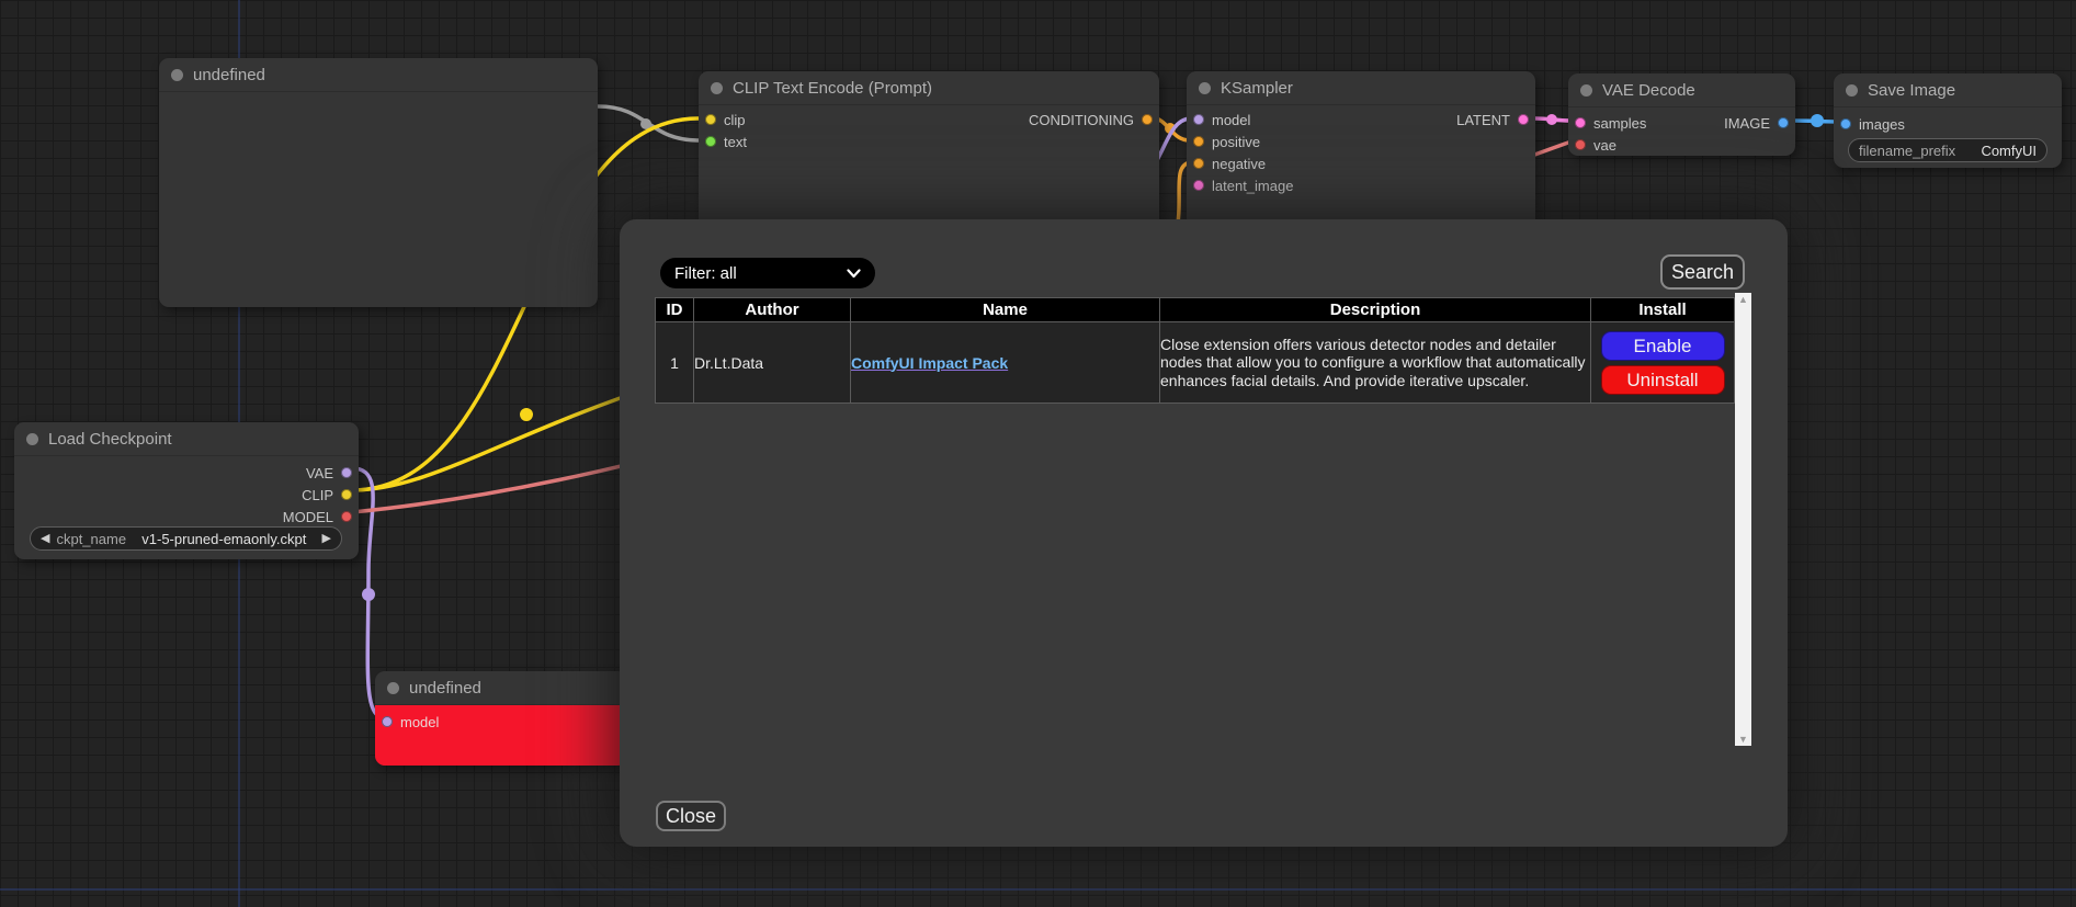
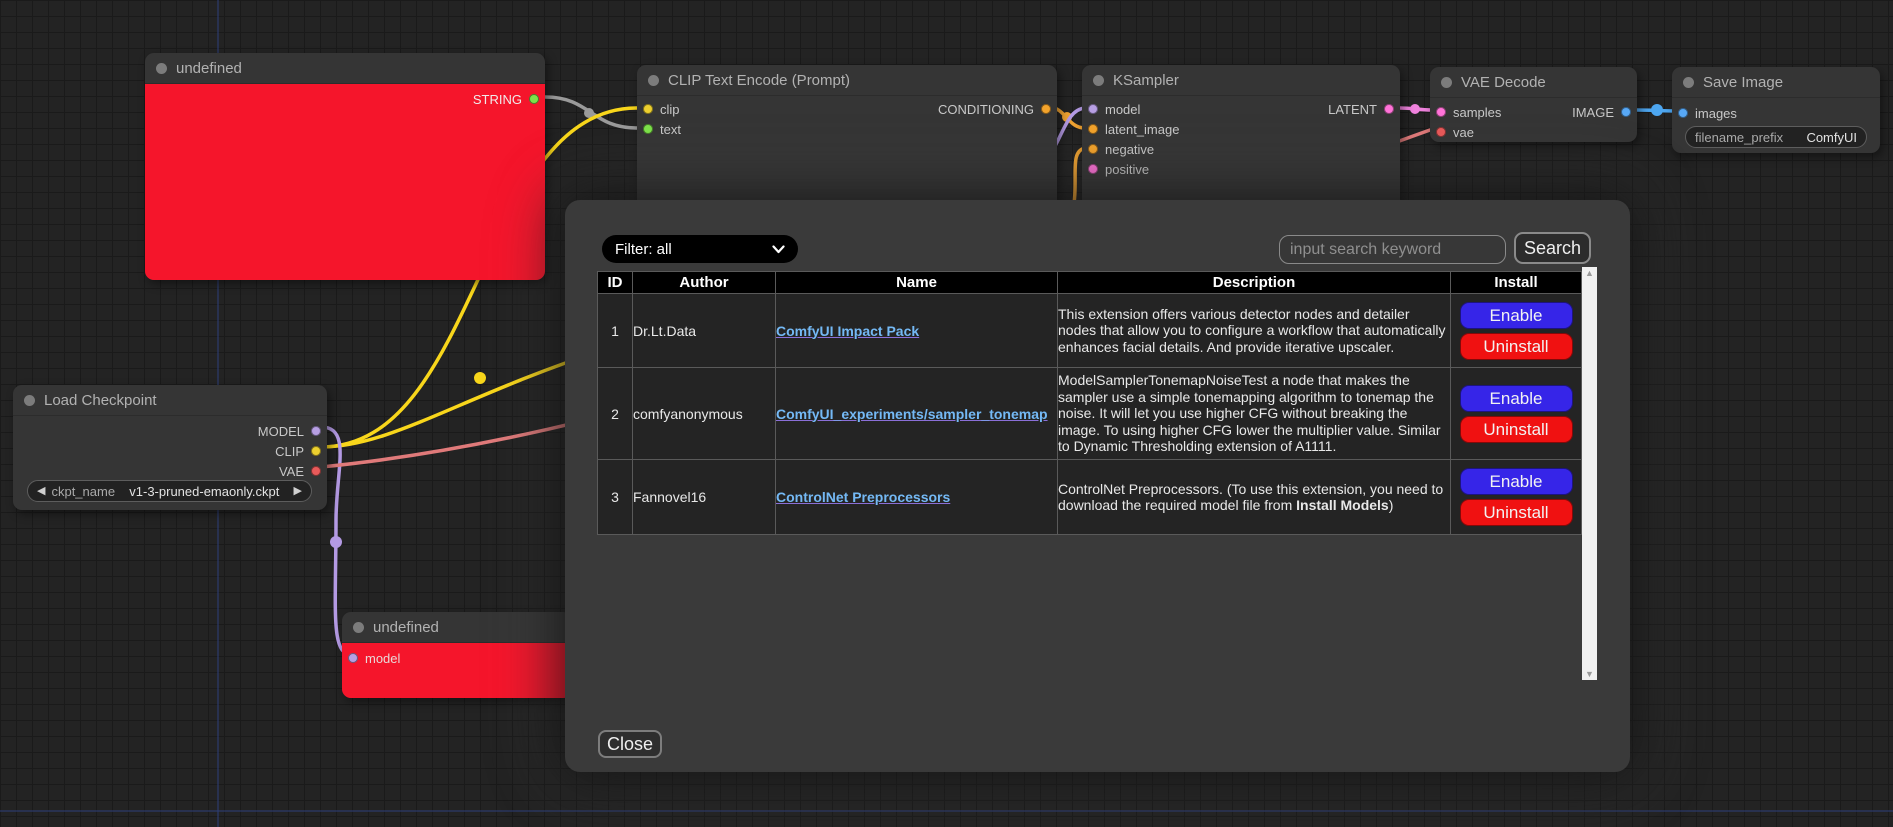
  undefined
+ STRING
  CLIP Text Encode (Prompt)
  clip
  text
  CONDITIONING
  KSampler
  model
- positive
+ latent_image
  negative
- latent_image
+ positive
  LATENT
  VAE Decode
  samples
  vae
  IMAGE
  Save Image
  images
  filename_prefix
  ComfyUI
  Load Checkpoint
- VAE
+ MODEL
  CLIP
- MODEL
+ VAE
  ◀
  ckpt_name
- v1-5-pruned-emaonly.ckpt
+ v1-3-pruned-emaonly.ckpt
  ▶
  undefined
  model
  Filter: all
+ input search keyword
  Search
  ID	Author	Name	Description	Install
- 1	Dr.Lt.Data	ComfyUI Impact Pack	Close extension offers various detector nodes and detailer nodes that allow you to configure a workflow that automatically enhances facial details. And provide iterative upscaler.	Enable Uninstall
+ 1	Dr.Lt.Data	ComfyUI Impact Pack	This extension offers various detector nodes and detailer nodes that allow you to configure a workflow that automatically enhances facial details. And provide iterative upscaler.	Enable Uninstall
+ 2	comfyanonymous	ComfyUI_experiments/sampler_tonemap	ModelSamplerTonemapNoiseTest a node that makes the sampler use a simple tonemapping algorithm to tonemap the noise. It will let you use higher CFG without breaking the image. To using higher CFG lower the multiplier value. Similar to Dynamic Thresholding extension of A1111.	Enable Uninstall
+ 3	Fannovel16	ControlNet Preprocessors	ControlNet Preprocessors. (To use this extension, you need to download the required model file from Install Models)	Enable Uninstall
  ▲
  ▼
  Close
